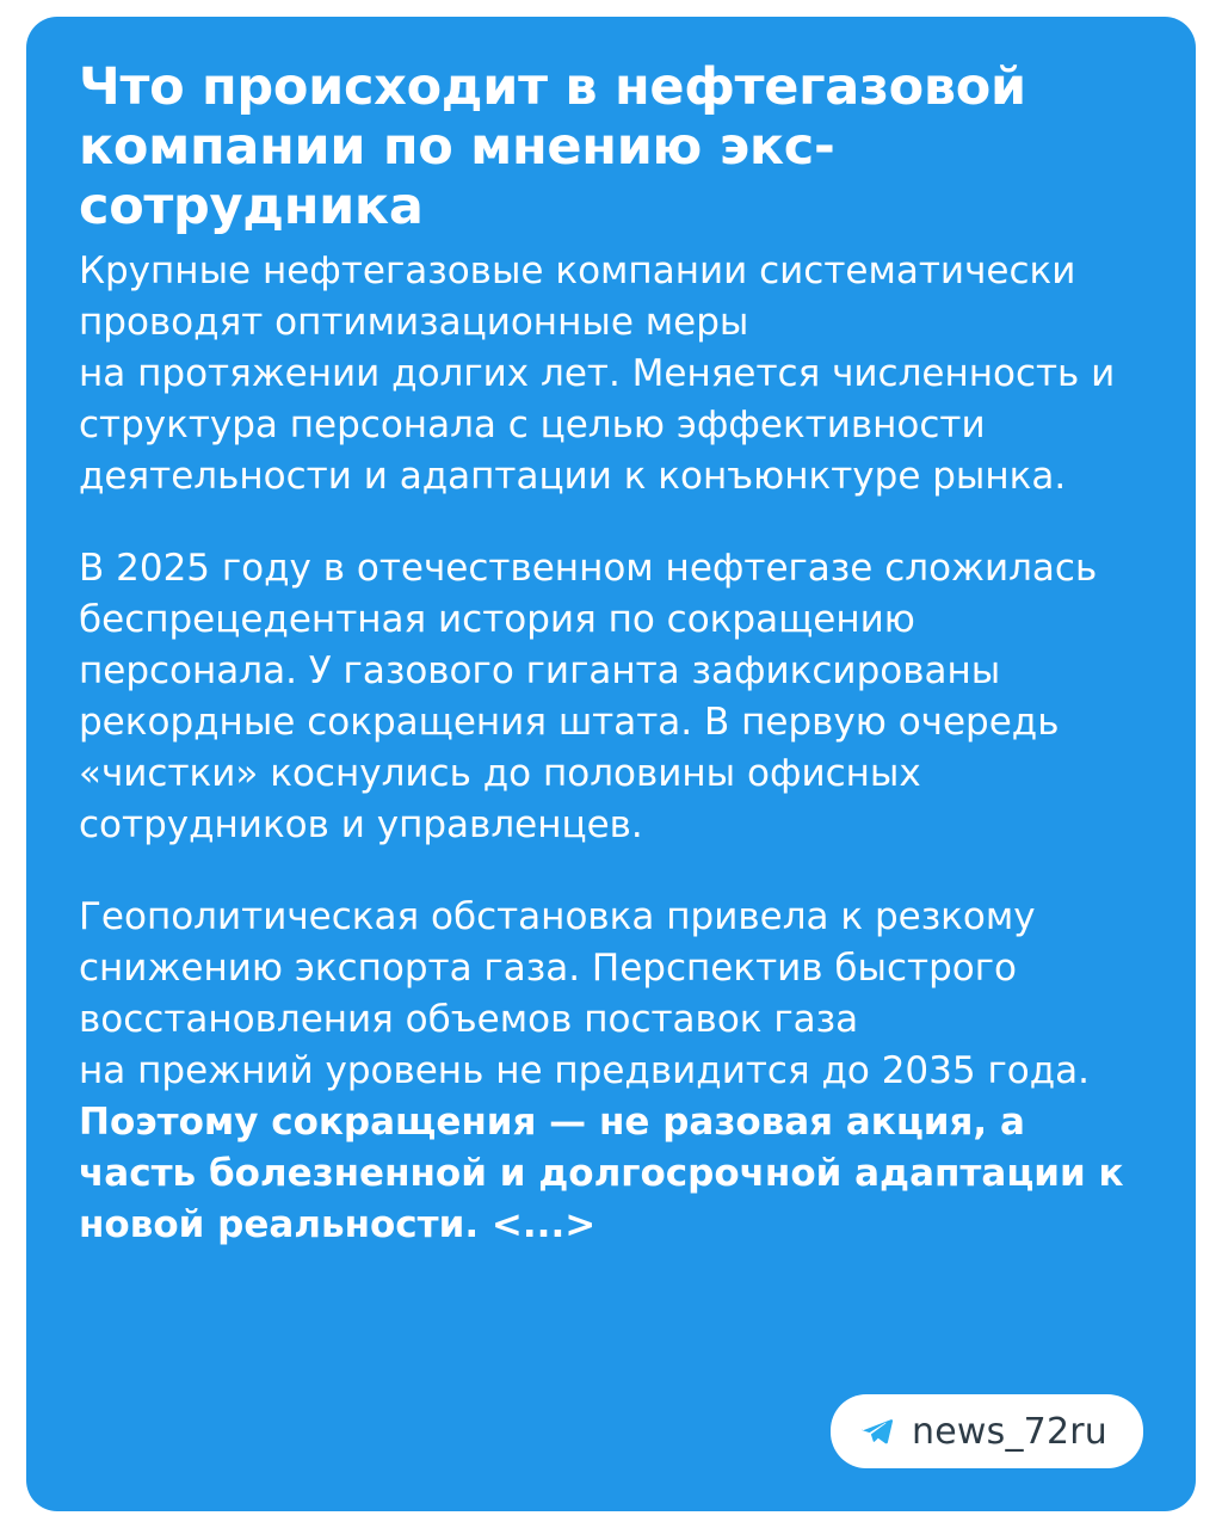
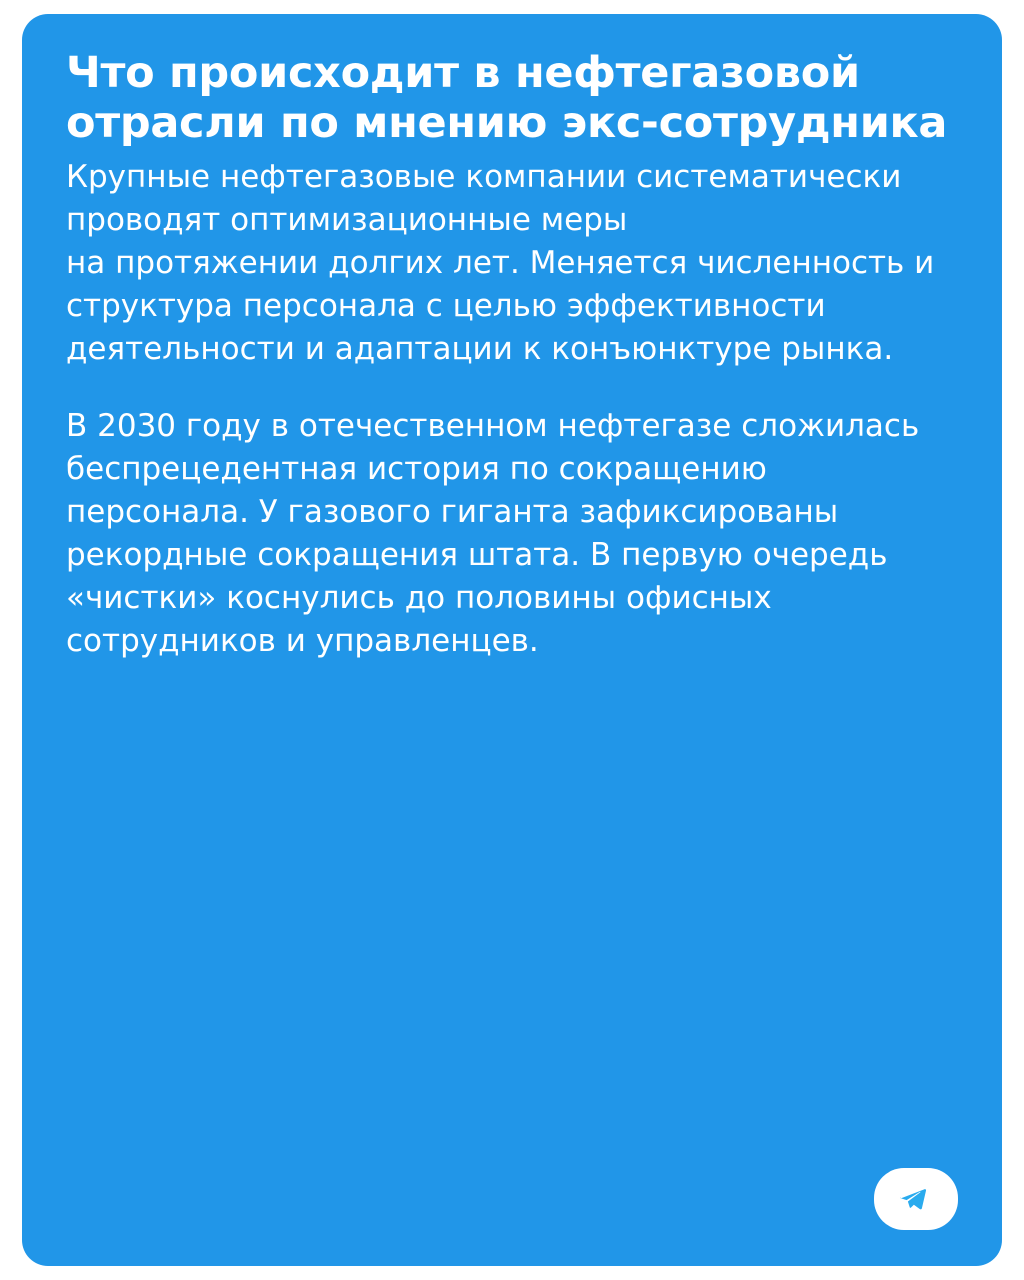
- Что происходит в нефтегазовой компании по мнению экс-сотрудника
+ Что происходит в нефтегазовой отрасли по мнению экс-сотрудника
  Крупные нефтегазовые компании систематически проводят оптимизационные меры
  на протяжении долгих лет. Меняется численность и структура персонала с целью эффективности деятельности и адаптации к конъюнктуре рынка.
- В 2025 году в отечественном нефтегазе сложилась беспрецедентная история по сокращению персонала. У газового гиганта зафиксированы рекордные сокращения штата. В первую очередь «чистки» коснулись до половины офисных сотрудников и управленцев.
+ В 2030 году в отечественном нефтегазе сложилась беспрецедентная история по сокращению персонала. У газового гиганта зафиксированы рекордные сокращения штата. В первую очередь «чистки» коснулись до половины офисных сотрудников и управленцев.
- Геополитическая обстановка привела к резкому снижению экспорта газа. Перспектив быстрого восстановления объемов поставок газа
- на прежний уровень не предвидится до 2035 года. Поэтому сокращения — не разовая акция, а часть болезненной и долгосрочной адаптации к новой реальности. <...>
- news_72ru
